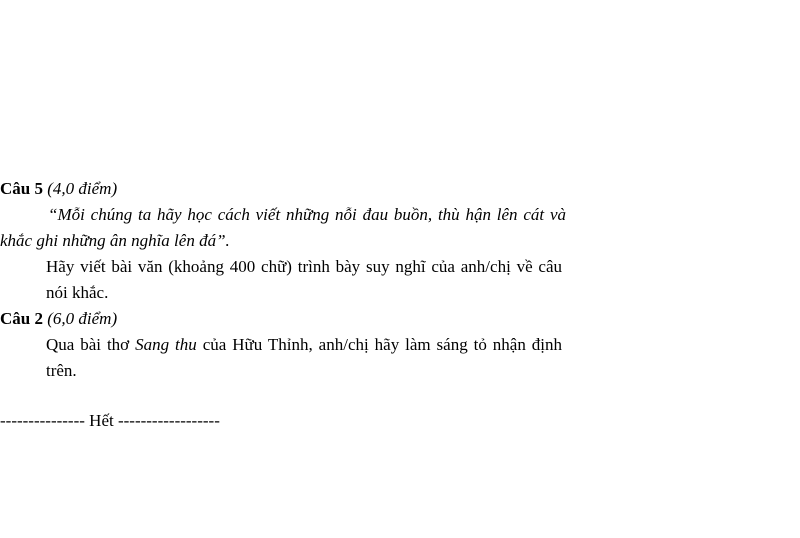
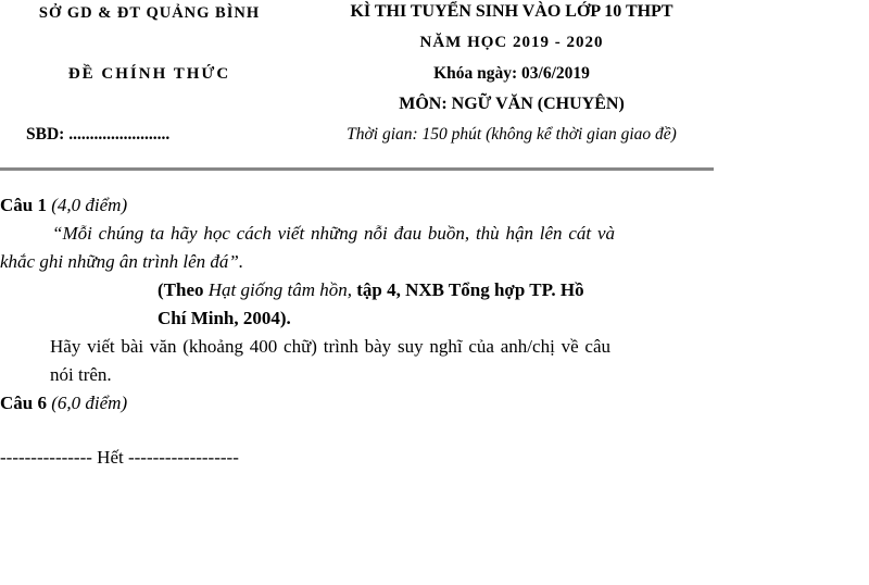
+ SỞ GD & ĐT QUẢNG BÌNH
+ ĐỀ CHÍNH THỨC
+ SBD: ........................
+ KÌ THI TUYỂN SINH VÀO LỚP 10 THPT
+ NĂM HỌC 2019 - 2020
+ Khóa ngày: 03/6/2019
+ MÔN: NGỮ VĂN (CHUYÊN)
+ Thời gian: 150 phút (không kể thời gian giao đề)
- Câu 5 (4,0 điểm)
+ Câu 1 (4,0 điểm)
- “Mỗi chúng ta hãy học cách viết những nỗi đau buồn, thù hận lên cát và khắc ghi những ân nghĩa lên đá”.
+ “Mỗi chúng ta hãy học cách viết những nỗi đau buồn, thù hận lên cát và khắc ghi những ân trình lên đá”.
+ (Theo Hạt giống tâm hồn, tập 4, NXB Tổng hợp TP. Hồ Chí Minh, 2004).
- Hãy viết bài văn (khoảng 400 chữ) trình bày suy nghĩ của anh/chị về câu nói khắc.
+ Hãy viết bài văn (khoảng 400 chữ) trình bày suy nghĩ của anh/chị về câu nói trên.
- Câu 2 (6,0 điểm)
+ Câu 6 (6,0 điểm)
- Qua bài thơ Sang thu của Hữu Thỉnh, anh/chị hãy làm sáng tỏ nhận định trên.
  --------------- Hết ------------------
